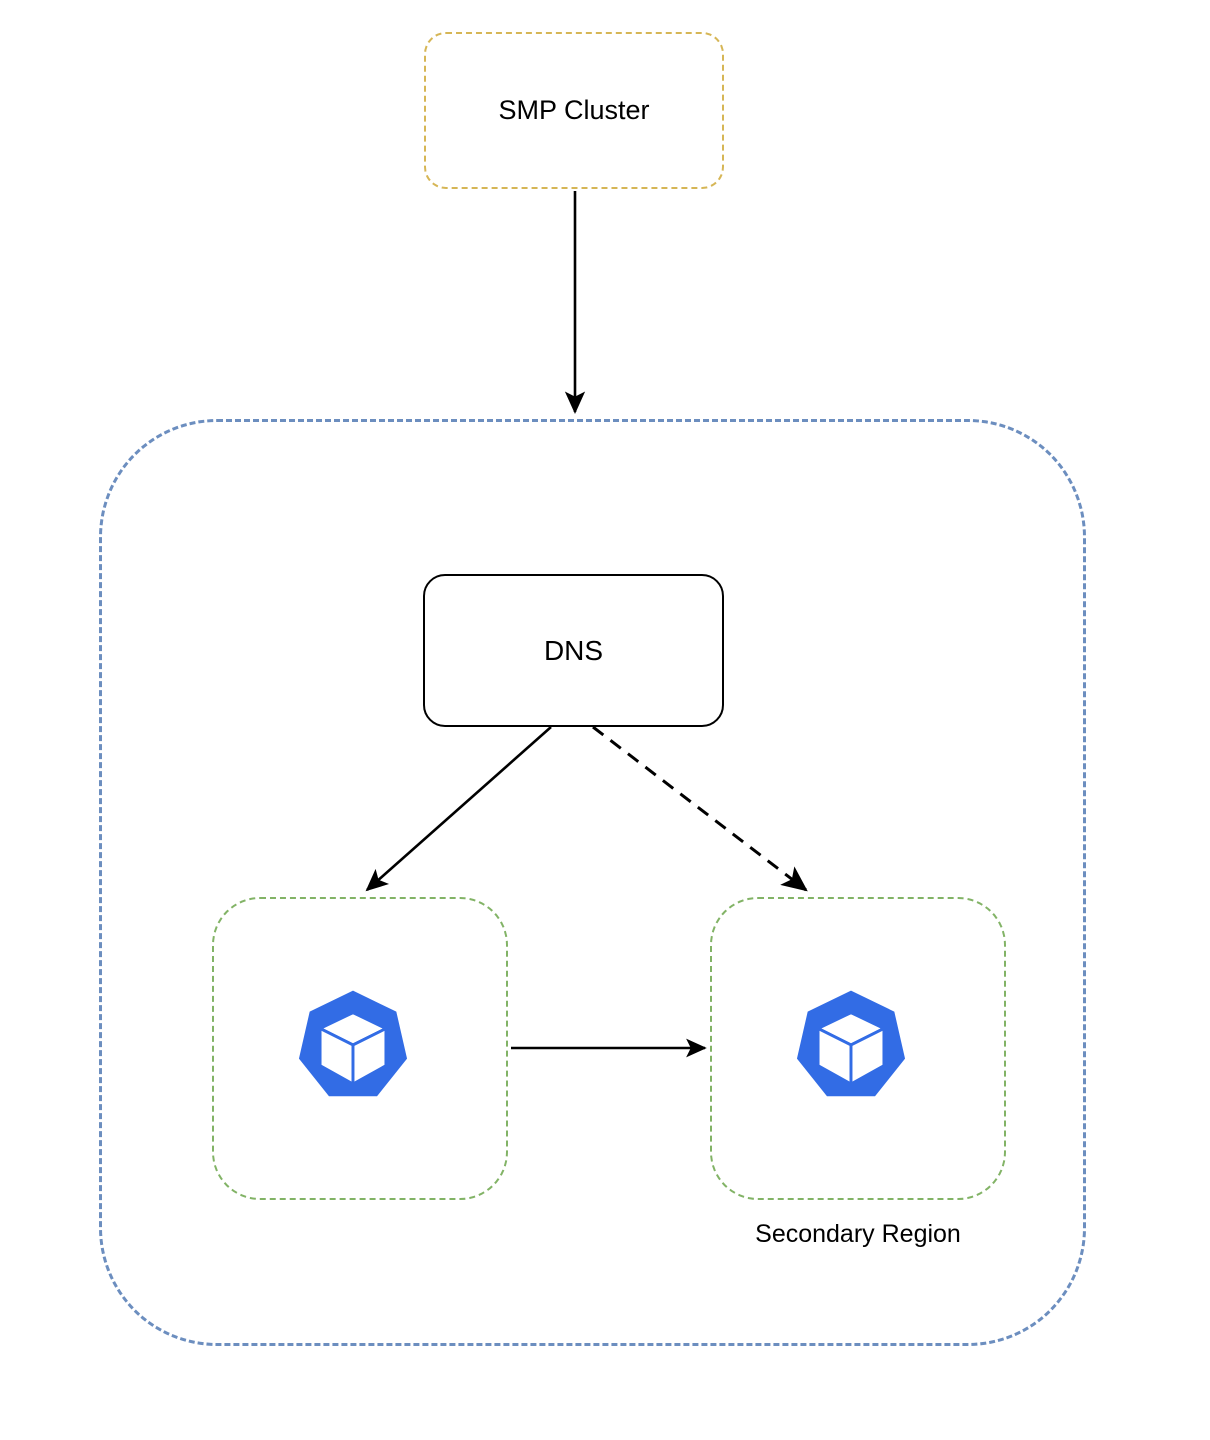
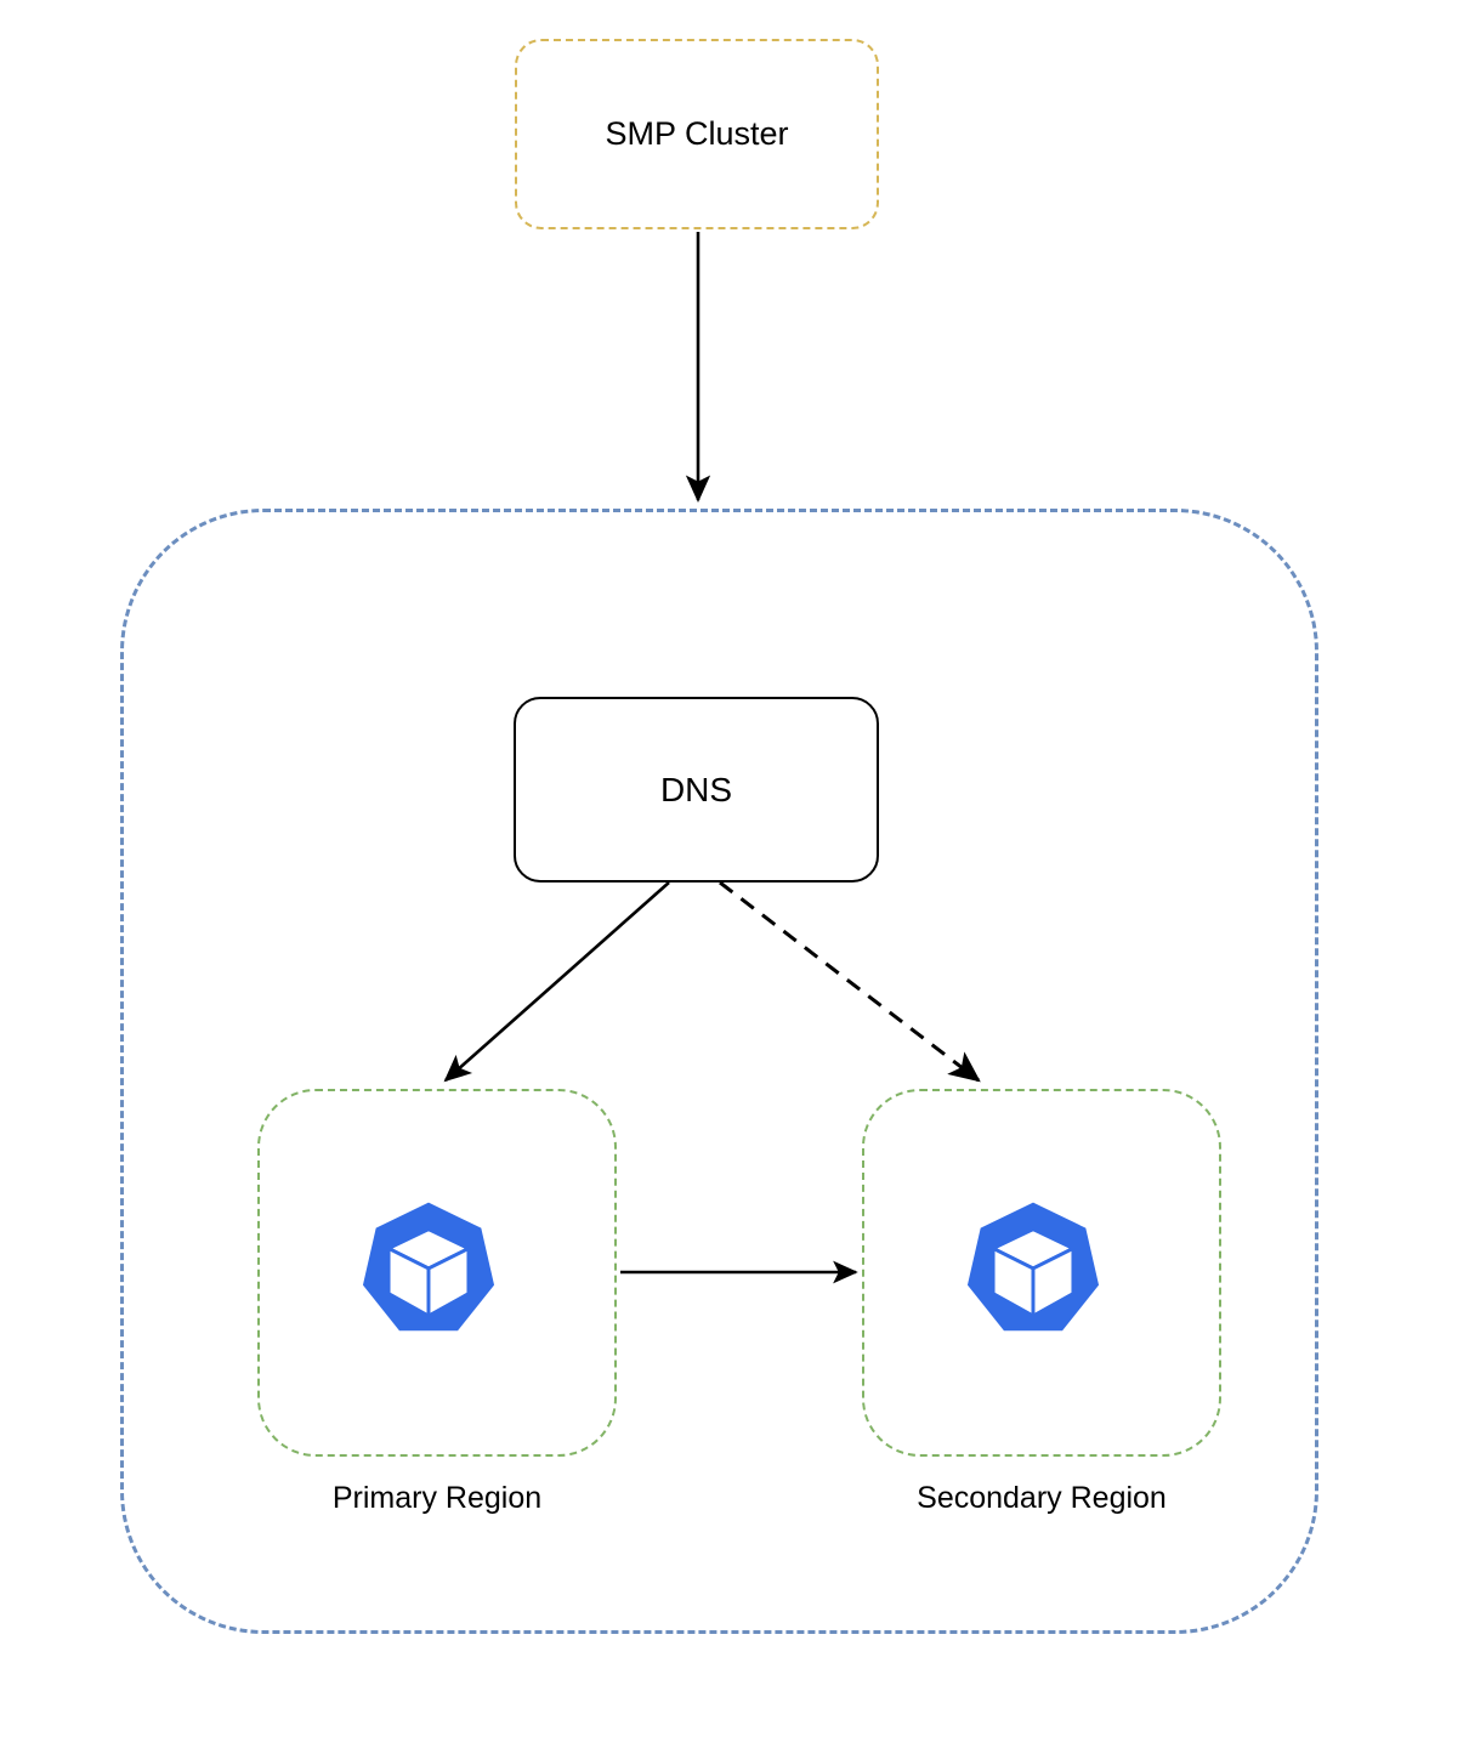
  SMP Cluster
  DNS
+ Primary Region
  Secondary Region
